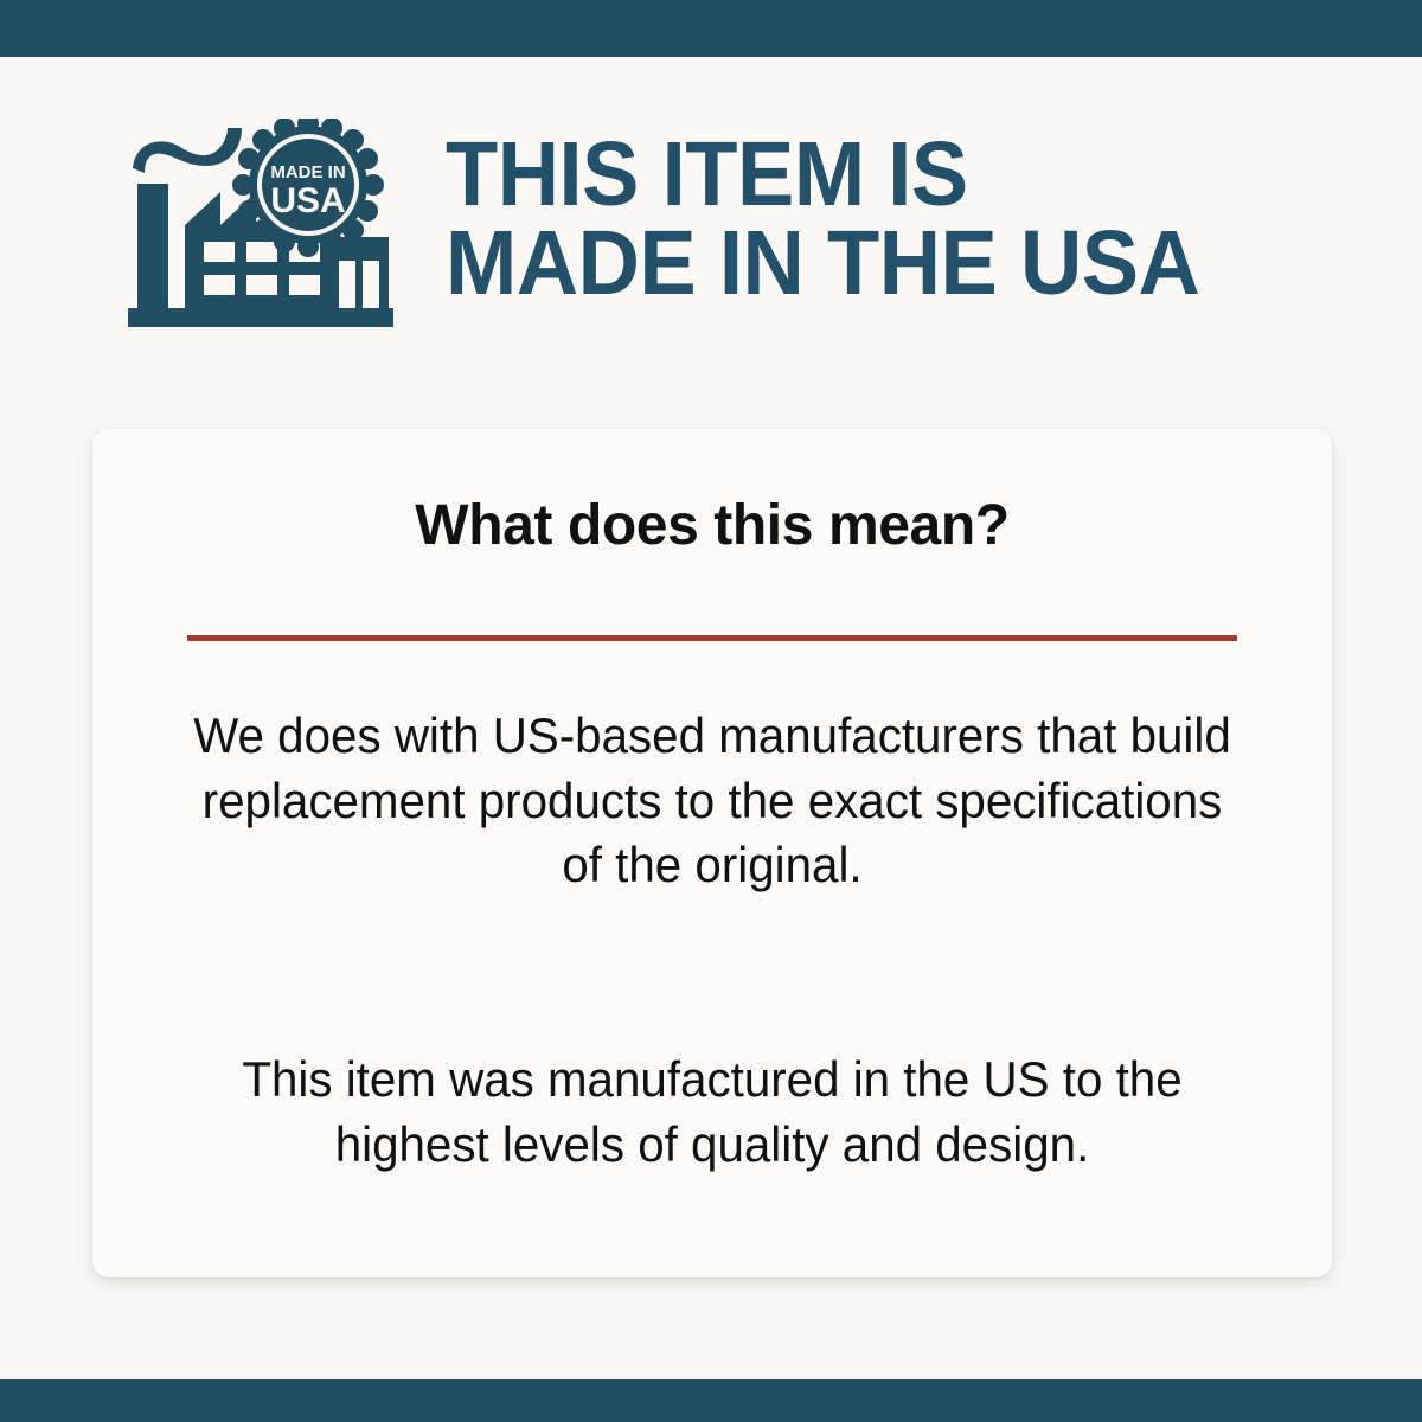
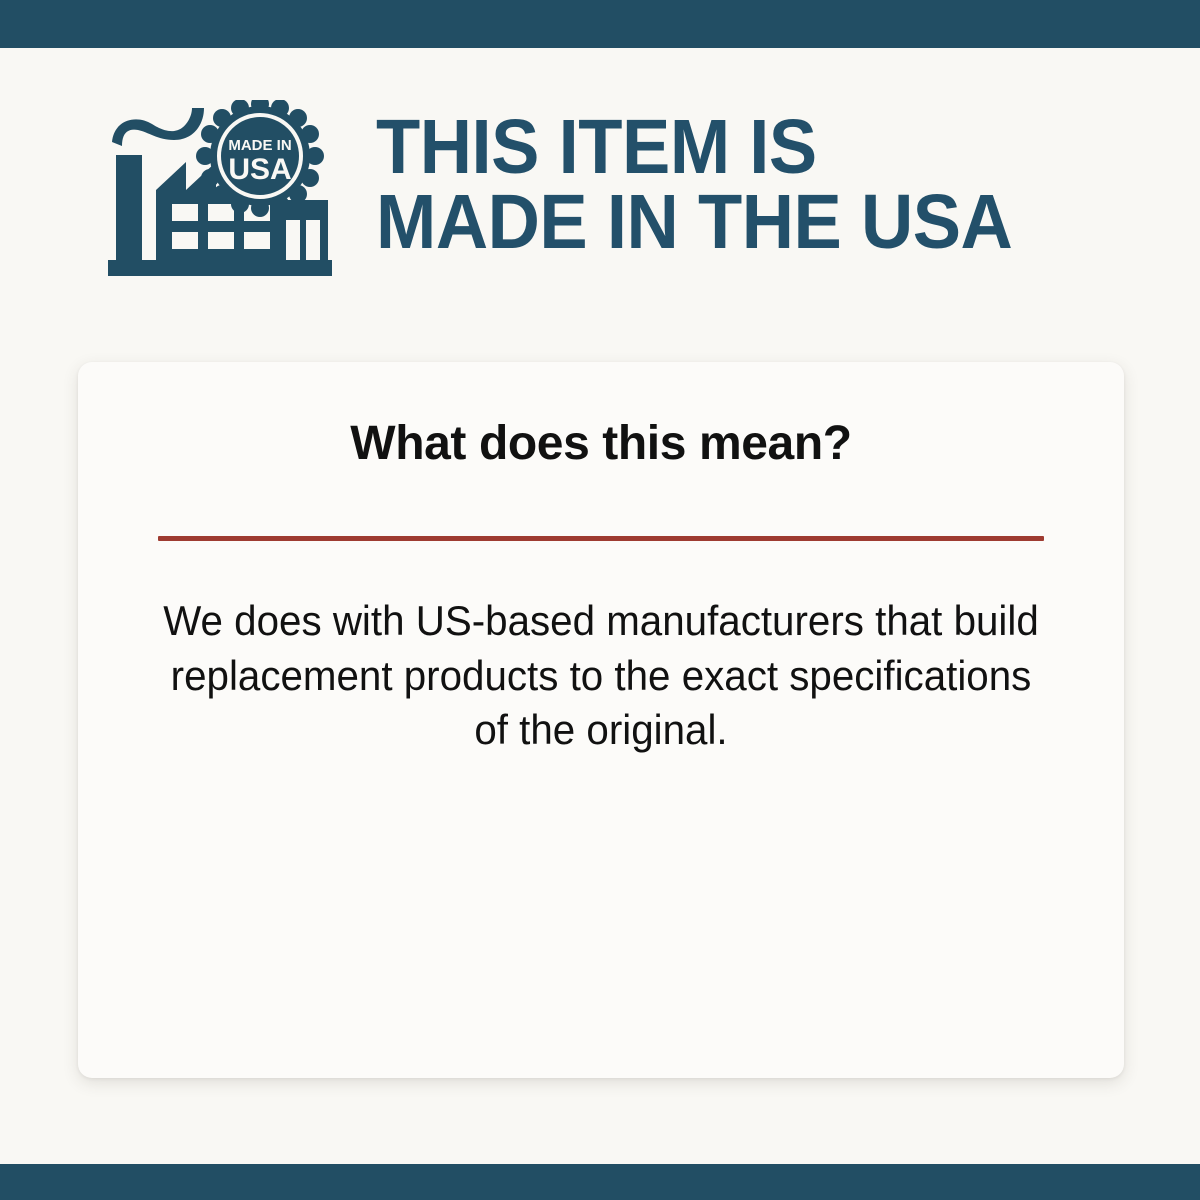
  MADE IN
  USA
  THIS ITEM IS
  MADE IN THE USA
  What does this mean?
  We does with US-based manufacturers that build replacement products to the exact specifications of the original.
- This item was manufactured in the US to the highest levels of quality and design.
